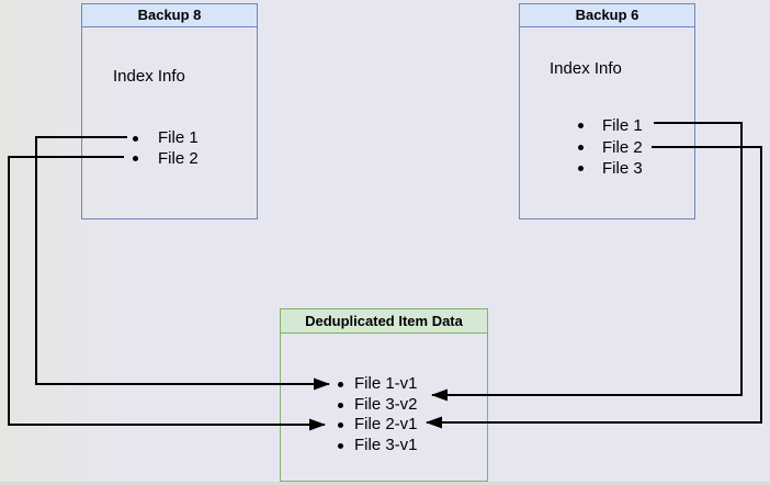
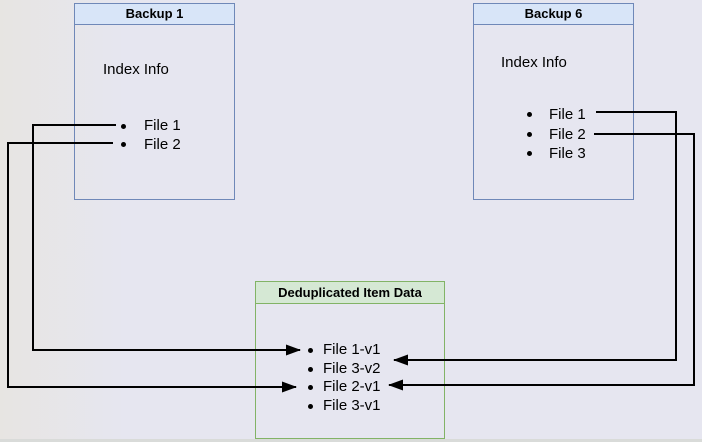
- Backup 8
+ Backup 1
  Index Info
  File 1
  File 2
  Backup 6
  Index Info
  File 1
  File 2
  File 3
  Deduplicated Item Data
  File 1-v1
  File 3-v2
  File 2-v1
  File 3-v1
